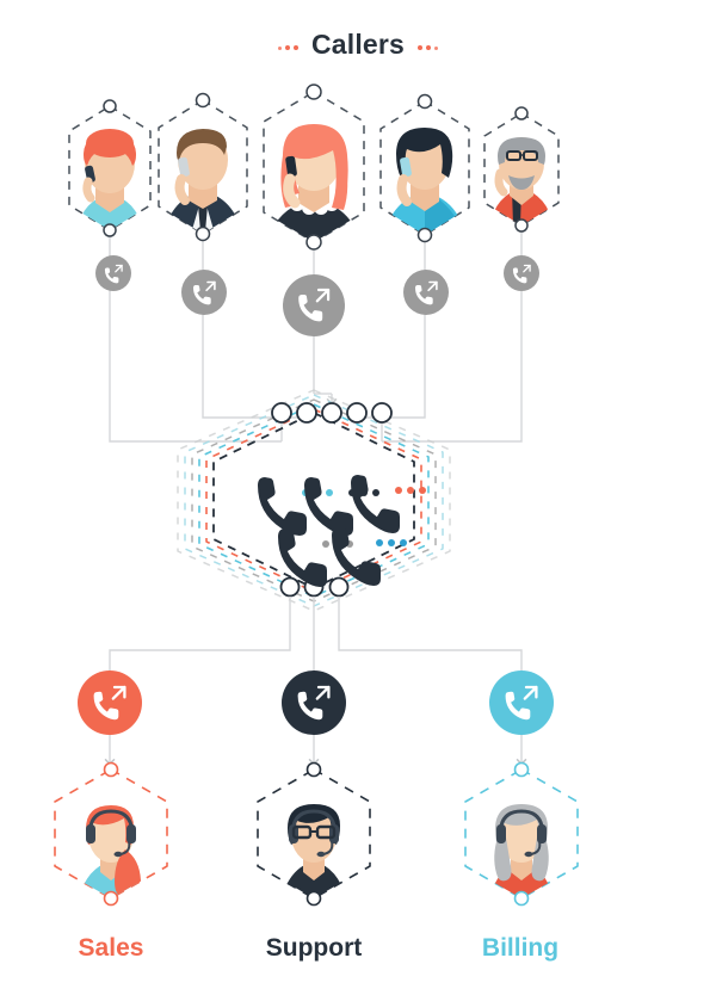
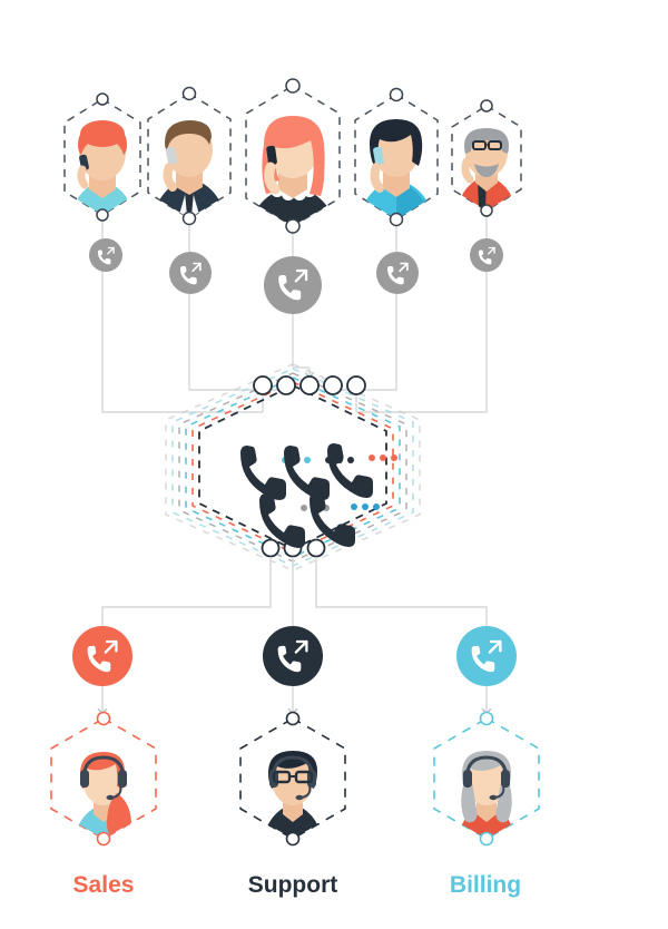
- Callers
  Sales
  Support
  Billing
